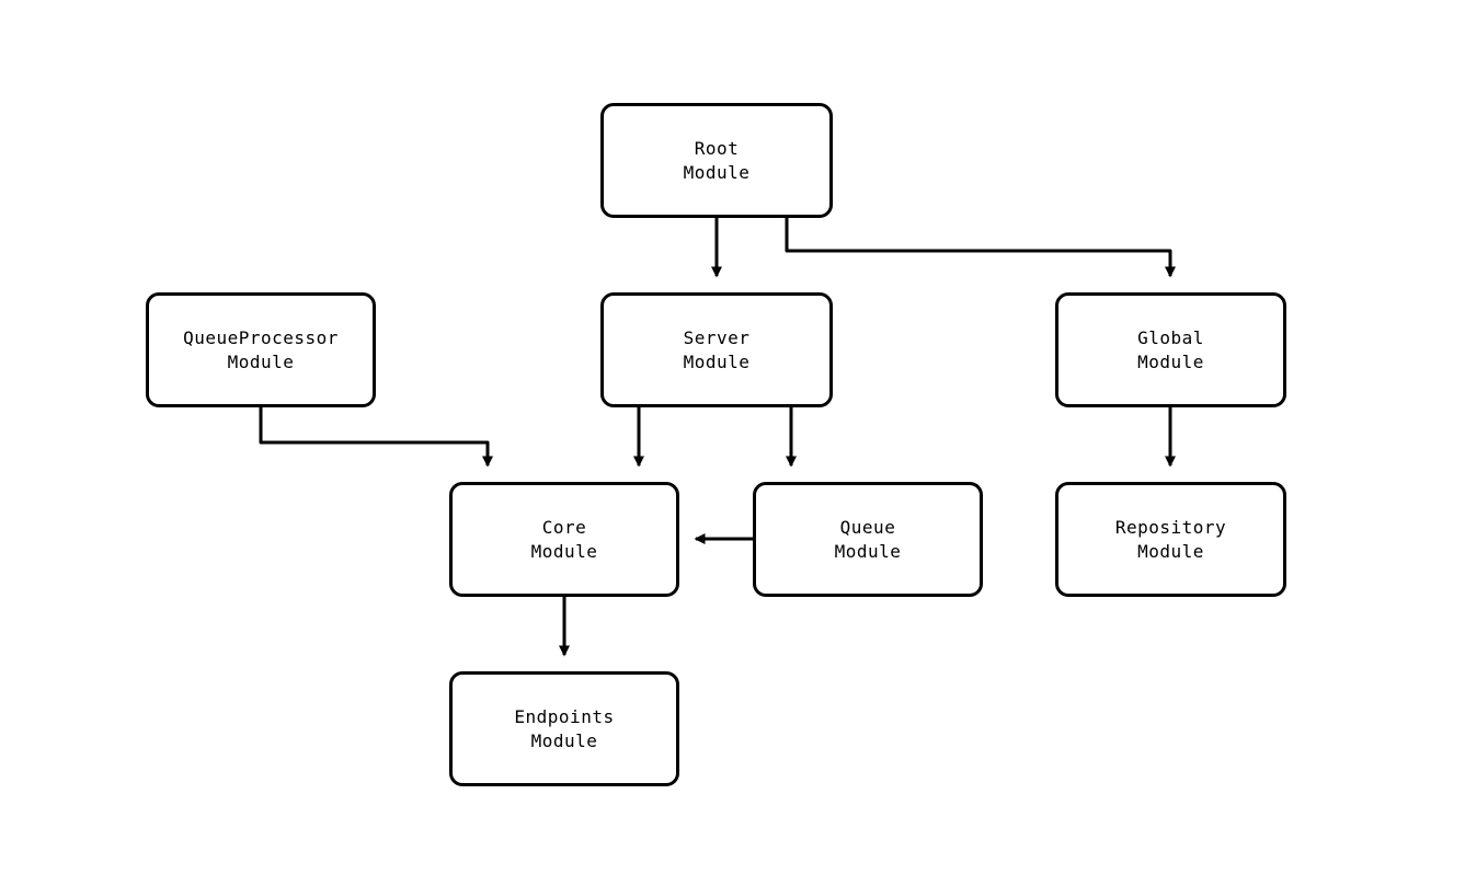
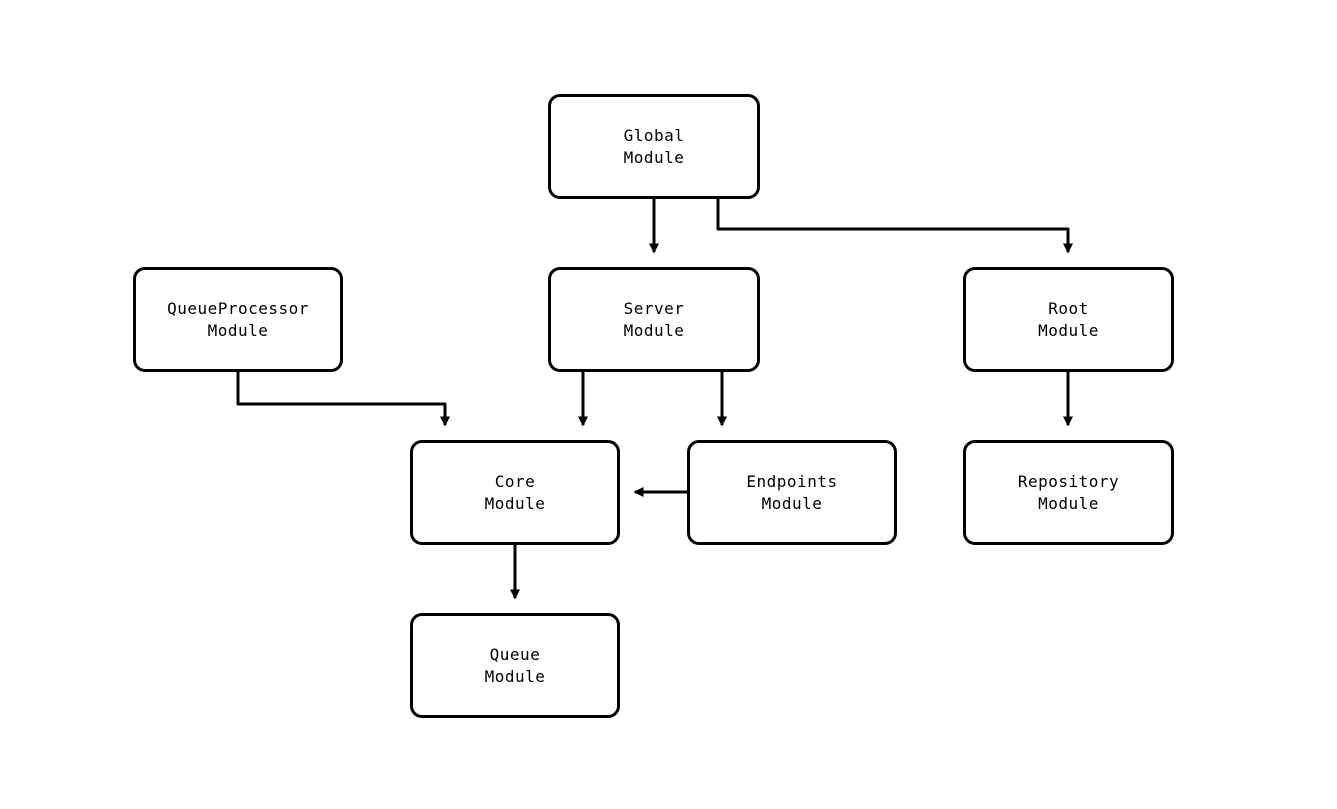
- Root
+ Global
  Module
  QueueProcessor
  Module
  Server
  Module
- Global
+ Root
  Module
  Core
  Module
- Queue
+ Endpoints
  Module
  Repository
  Module
- Endpoints
+ Queue
  Module
